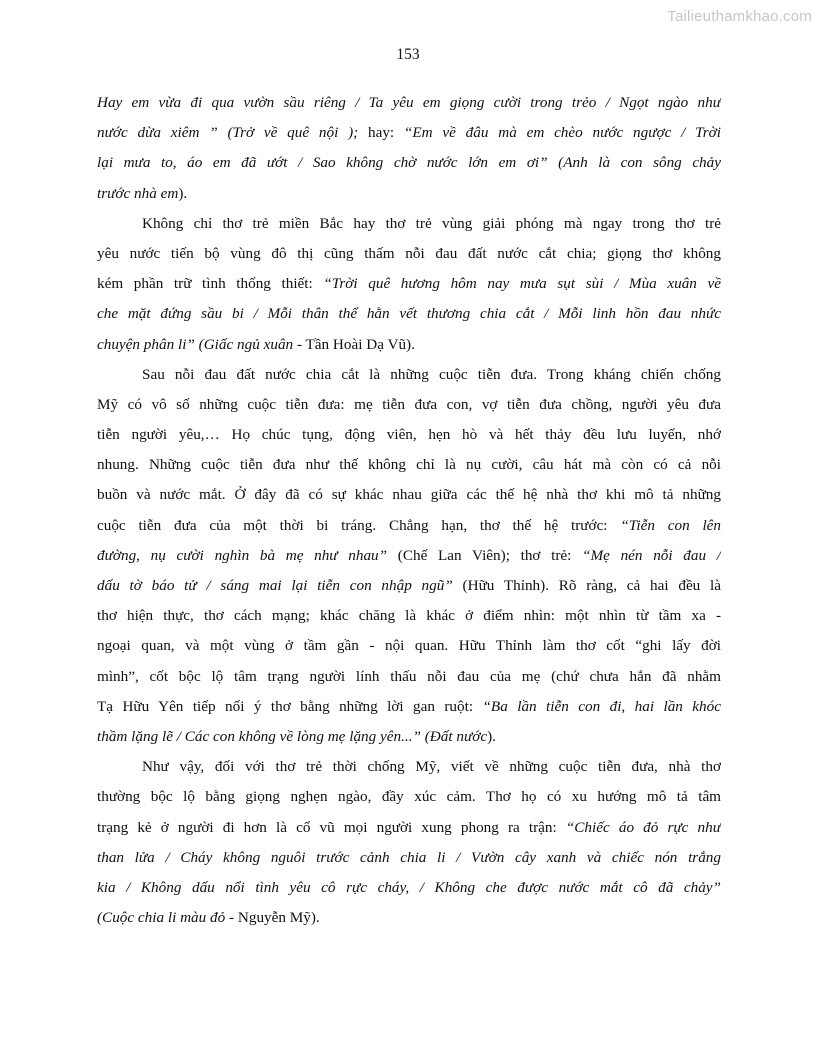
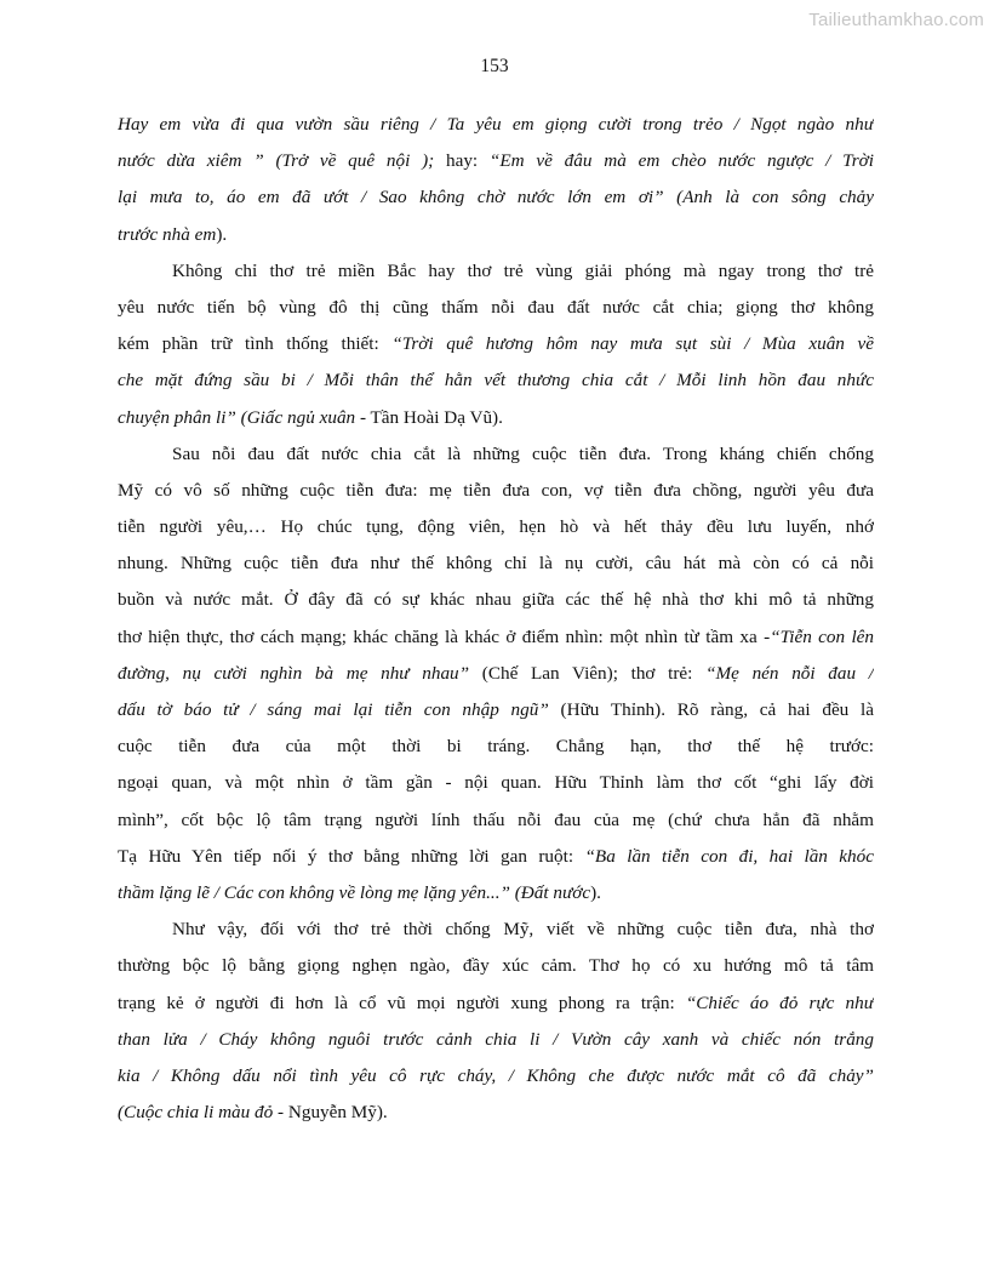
  Tailieuthamkhao.com
  153
  Hay em vừa đi qua vườn sầu riêng / Ta yêu em giọng cười trong trẻo / Ngọt ngào như
  nước dừa xiêm ” (Trở về quê nội ); hay: “Em về đâu mà em chèo nước ngược / Trời
  lại mưa to, áo em đã ướt / Sao không chờ nước lớn em ơi” (Anh là con sông chảy
  trước nhà em).
  Không chỉ thơ trẻ miền Bắc hay thơ trẻ vùng giải phóng mà ngay trong thơ trẻ
  yêu nước tiến bộ vùng đô thị cũng thấm nỗi đau đất nước cắt chia; giọng thơ không
  kém phần trữ tình thống thiết: “Trời quê hương hôm nay mưa sụt sùi / Mùa xuân về
  che mặt đứng sầu bi / Mỗi thân thể hằn vết thương chia cắt / Mỗi linh hồn đau nhức
  chuyện phân li” (Giấc ngủ xuân - Tần Hoài Dạ Vũ).
  Sau nỗi đau đất nước chia cắt là những cuộc tiễn đưa. Trong kháng chiến chống
  Mỹ có vô số những cuộc tiễn đưa: mẹ tiễn đưa con, vợ tiễn đưa chồng, người yêu đưa
  tiễn người yêu,… Họ chúc tụng, động viên, hẹn hò và hết thảy đều lưu luyến, nhớ
  nhung. Những cuộc tiễn đưa như thế không chỉ là nụ cười, câu hát mà còn có cả nỗi
  buồn và nước mắt. Ở đây đã có sự khác nhau giữa các thế hệ nhà thơ khi mô tả những
- cuộc tiễn đưa của một thời bi tráng. Chẳng hạn, thơ thế hệ trước: “Tiễn con lên
+ thơ hiện thực, thơ cách mạng; khác chăng là khác ở điểm nhìn: một nhìn từ tầm xa -“Tiễn con lên
  đường, nụ cười nghìn bà mẹ như nhau” (Chế Lan Viên); thơ trẻ: “Mẹ nén nỗi đau /
  dấu tờ báo tử / sáng mai lại tiễn con nhập ngũ” (Hữu Thỉnh). Rõ ràng, cả hai đều là
- thơ hiện thực, thơ cách mạng; khác chăng là khác ở điểm nhìn: một nhìn từ tầm xa -
+ cuộc tiễn đưa của một thời bi tráng. Chẳng hạn, thơ thế hệ trước:
- ngoại quan, và một vùng ở tầm gần - nội quan. Hữu Thỉnh làm thơ cốt “ghi lấy đời
+ ngoại quan, và một nhìn ở tầm gần - nội quan. Hữu Thỉnh làm thơ cốt “ghi lấy đời
  mình”, cốt bộc lộ tâm trạng người lính thấu nỗi đau của mẹ (chứ chưa hẳn đã nhằm
  Tạ Hữu Yên tiếp nối ý thơ bằng những lời gan ruột: “Ba lần tiễn con đi, hai lần khóc
  thầm lặng lẽ / Các con không về lòng mẹ lặng yên...” (Đất nước).
  Như vậy, đối với thơ trẻ thời chống Mỹ, viết về những cuộc tiễn đưa, nhà thơ
  thường bộc lộ bằng giọng nghẹn ngào, đầy xúc cảm. Thơ họ có xu hướng mô tả tâm
  trạng kẻ ở người đi hơn là cổ vũ mọi người xung phong ra trận: “Chiếc áo đỏ rực như
  than lửa / Cháy không nguôi trước cảnh chia li / Vườn cây xanh và chiếc nón trắng
  kia / Không dấu nổi tình yêu cô rực cháy, / Không che được nước mắt cô đã chảy”
  (Cuộc chia li màu đỏ - Nguyễn Mỹ).
